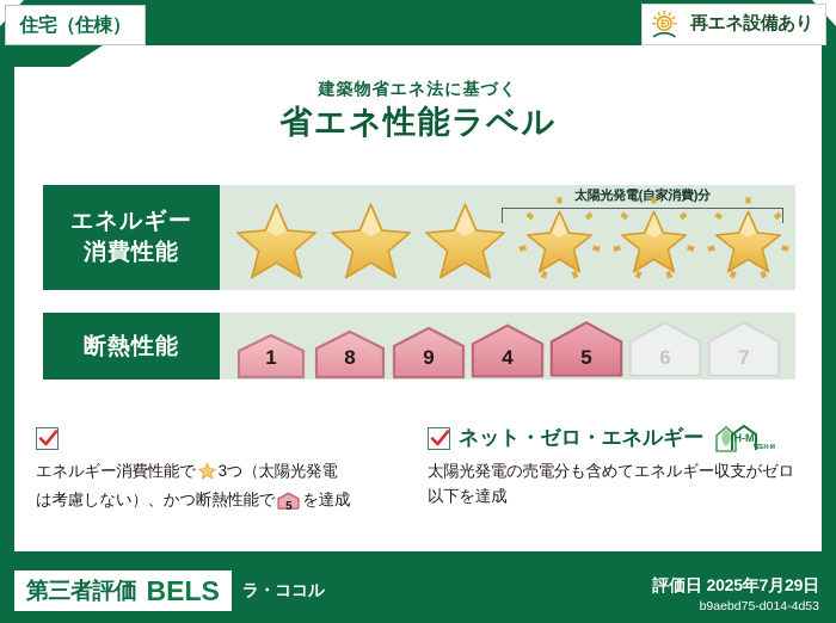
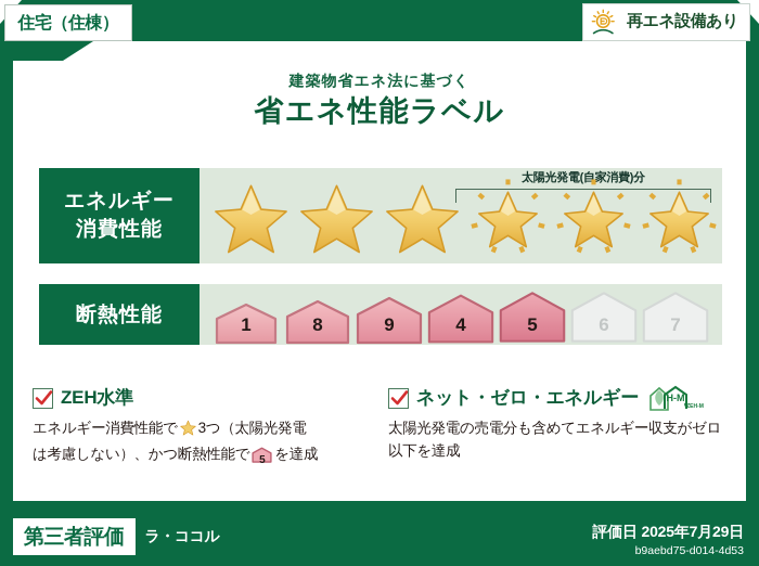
  住宅（住棟）
  再エネ設備あり
  建築物省エネ法に基づく
  省エネ性能ラベル
  エネルギー
  消費性能
  太陽光発電(自家消費)分
  断熱性能
  1
  8
  9
  4
  5
  6
  7
+ ZEH水準
  エネルギー消費性能で 3つ（太陽光発電
  は考慮しない）、かつ断熱性能で
  5
  を達成
  ネット・ゼロ・エネルギー
  H-M
  太陽光発電の売電分も含めてエネルギー収支がゼロ以下を達成
  第三者評価
- BELS
  ラ・ココル
  評価日 2025年7月29日
  b9aebd75-d014-4d53
